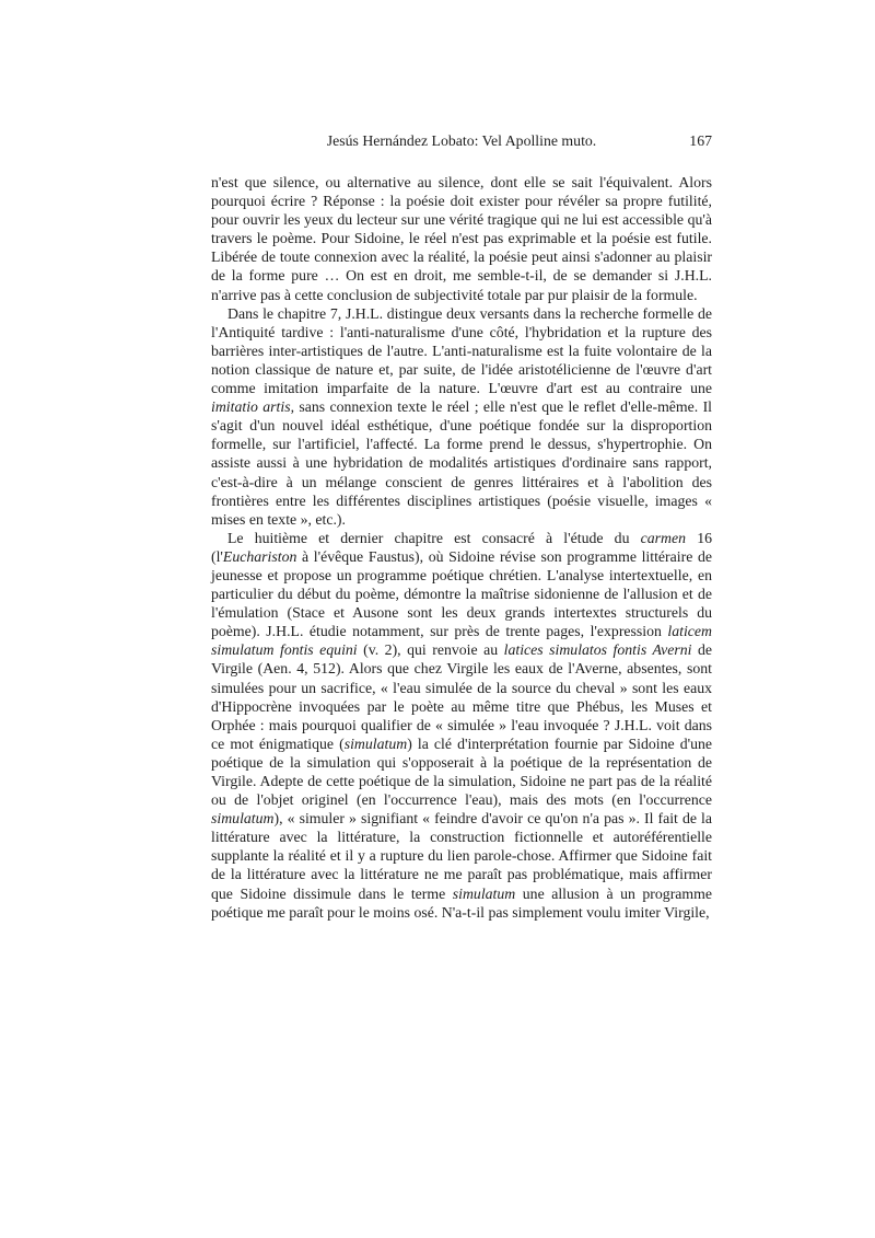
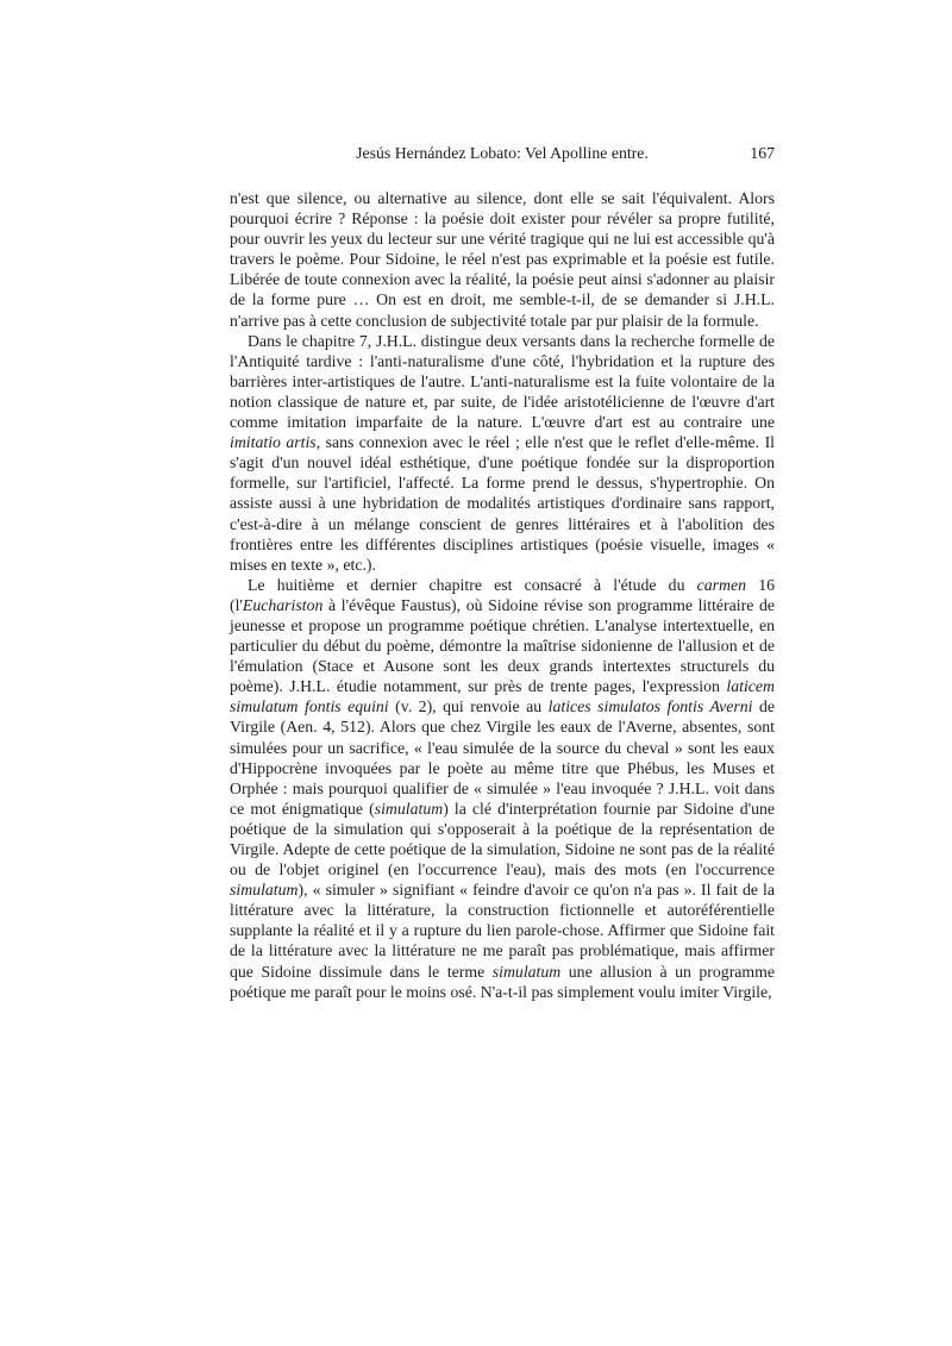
- Jesús Hernández Lobato: Vel Apolline muto.
+ Jesús Hernández Lobato: Vel Apolline entre.
  167
  n'est que silence, ou alternative au silence, dont elle se sait l'équivalent. Alors pourquoi écrire ? Réponse : la poésie doit exister pour révéler sa propre futilité, pour ouvrir les yeux du lecteur sur une vérité tragique qui ne lui est accessible qu'à travers le poème. Pour Sidoine, le réel n'est pas exprimable et la poésie est futile. Libérée de toute connexion avec la réalité, la poésie peut ainsi s'adonner au plaisir de la forme pure … On est en droit, me semble-t-il, de se demander si J.H.L. n'arrive pas à cette conclusion de subjectivité totale par pur plaisir de la formule.
- Dans le chapitre 7, J.H.L. distingue deux versants dans la recherche formelle de l'Antiquité tardive : l'anti-naturalisme d'une côté, l'hybridation et la rupture des barrières inter-artistiques de l'autre. L'anti-naturalisme est la fuite volontaire de la notion classique de nature et, par suite, de l'idée aristotélicienne de l'œuvre d'art comme imitation imparfaite de la nature. L'œuvre d'art est au contraire une imitatio artis, sans connexion texte le réel ; elle n'est que le reflet d'elle-même. Il s'agit d'un nouvel idéal esthétique, d'une poétique fondée sur la disproportion formelle, sur l'artificiel, l'affecté. La forme prend le dessus, s'hypertrophie. On assiste aussi à une hybridation de modalités artistiques d'ordinaire sans rapport, c'est-à-dire à un mélange conscient de genres littéraires et à l'abolition des frontières entre les différentes disciplines artistiques (poésie visuelle, images « mises en texte », etc.).
+ Dans le chapitre 7, J.H.L. distingue deux versants dans la recherche formelle de l'Antiquité tardive : l'anti-naturalisme d'une côté, l'hybridation et la rupture des barrières inter-artistiques de l'autre. L'anti-naturalisme est la fuite volontaire de la notion classique de nature et, par suite, de l'idée aristotélicienne de l'œuvre d'art comme imitation imparfaite de la nature. L'œuvre d'art est au contraire une imitatio artis, sans connexion avec le réel ; elle n'est que le reflet d'elle-même. Il s'agit d'un nouvel idéal esthétique, d'une poétique fondée sur la disproportion formelle, sur l'artificiel, l'affecté. La forme prend le dessus, s'hypertrophie. On assiste aussi à une hybridation de modalités artistiques d'ordinaire sans rapport, c'est-à-dire à un mélange conscient de genres littéraires et à l'abolition des frontières entre les différentes disciplines artistiques (poésie visuelle, images « mises en texte », etc.).
- Le huitième et dernier chapitre est consacré à l'étude du carmen 16 (l'Euchariston à l'évêque Faustus), où Sidoine révise son programme littéraire de jeunesse et propose un programme poétique chrétien. L'analyse intertextuelle, en particulier du début du poème, démontre la maîtrise sidonienne de l'allusion et de l'émulation (Stace et Ausone sont les deux grands intertextes structurels du poème). J.H.L. étudie notamment, sur près de trente pages, l'expression laticem simulatum fontis equini (v. 2), qui renvoie au latices simulatos fontis Averni de Virgile (Aen. 4, 512). Alors que chez Virgile les eaux de l'Averne, absentes, sont simulées pour un sacrifice, « l'eau simulée de la source du cheval » sont les eaux d'Hippocrène invoquées par le poète au même titre que Phébus, les Muses et Orphée : mais pourquoi qualifier de « simulée » l'eau invoquée ? J.H.L. voit dans ce mot énigmatique (simulatum) la clé d'interprétation fournie par Sidoine d'une poétique de la simulation qui s'opposerait à la poétique de la représentation de Virgile. Adepte de cette poétique de la simulation, Sidoine ne part pas de la réalité ou de l'objet originel (en l'occurrence l'eau), mais des mots (en l'occurrence simulatum), « simuler » signifiant « feindre d'avoir ce qu'on n'a pas ». Il fait de la littérature avec la littérature, la construction fictionnelle et autoréférentielle supplante la réalité et il y a rupture du lien parole-chose. Affirmer que Sidoine fait de la littérature avec la littérature ne me paraît pas problématique, mais affirmer que Sidoine dissimule dans le terme simulatum une allusion à un programme poétique me paraît pour le moins osé. N'a-t-il pas simplement voulu imiter Virgile,
+ Le huitième et dernier chapitre est consacré à l'étude du carmen 16 (l'Euchariston à l'évêque Faustus), où Sidoine révise son programme littéraire de jeunesse et propose un programme poétique chrétien. L'analyse intertextuelle, en particulier du début du poème, démontre la maîtrise sidonienne de l'allusion et de l'émulation (Stace et Ausone sont les deux grands intertextes structurels du poème). J.H.L. étudie notamment, sur près de trente pages, l'expression laticem simulatum fontis equini (v. 2), qui renvoie au latices simulatos fontis Averni de Virgile (Aen. 4, 512). Alors que chez Virgile les eaux de l'Averne, absentes, sont simulées pour un sacrifice, « l'eau simulée de la source du cheval » sont les eaux d'Hippocrène invoquées par le poète au même titre que Phébus, les Muses et Orphée : mais pourquoi qualifier de « simulée » l'eau invoquée ? J.H.L. voit dans ce mot énigmatique (simulatum) la clé d'interprétation fournie par Sidoine d'une poétique de la simulation qui s'opposerait à la poétique de la représentation de Virgile. Adepte de cette poétique de la simulation, Sidoine ne sont pas de la réalité ou de l'objet originel (en l'occurrence l'eau), mais des mots (en l'occurrence simulatum), « simuler » signifiant « feindre d'avoir ce qu'on n'a pas ». Il fait de la littérature avec la littérature, la construction fictionnelle et autoréférentielle supplante la réalité et il y a rupture du lien parole-chose. Affirmer que Sidoine fait de la littérature avec la littérature ne me paraît pas problématique, mais affirmer que Sidoine dissimule dans le terme simulatum une allusion à un programme poétique me paraît pour le moins osé. N'a-t-il pas simplement voulu imiter Virgile,
